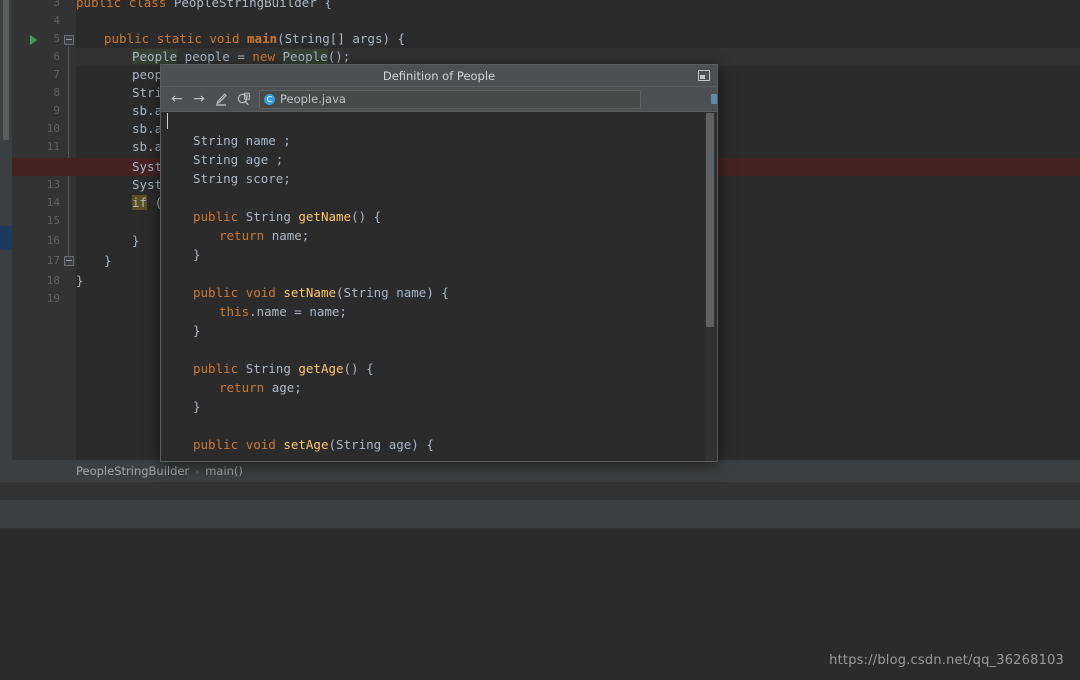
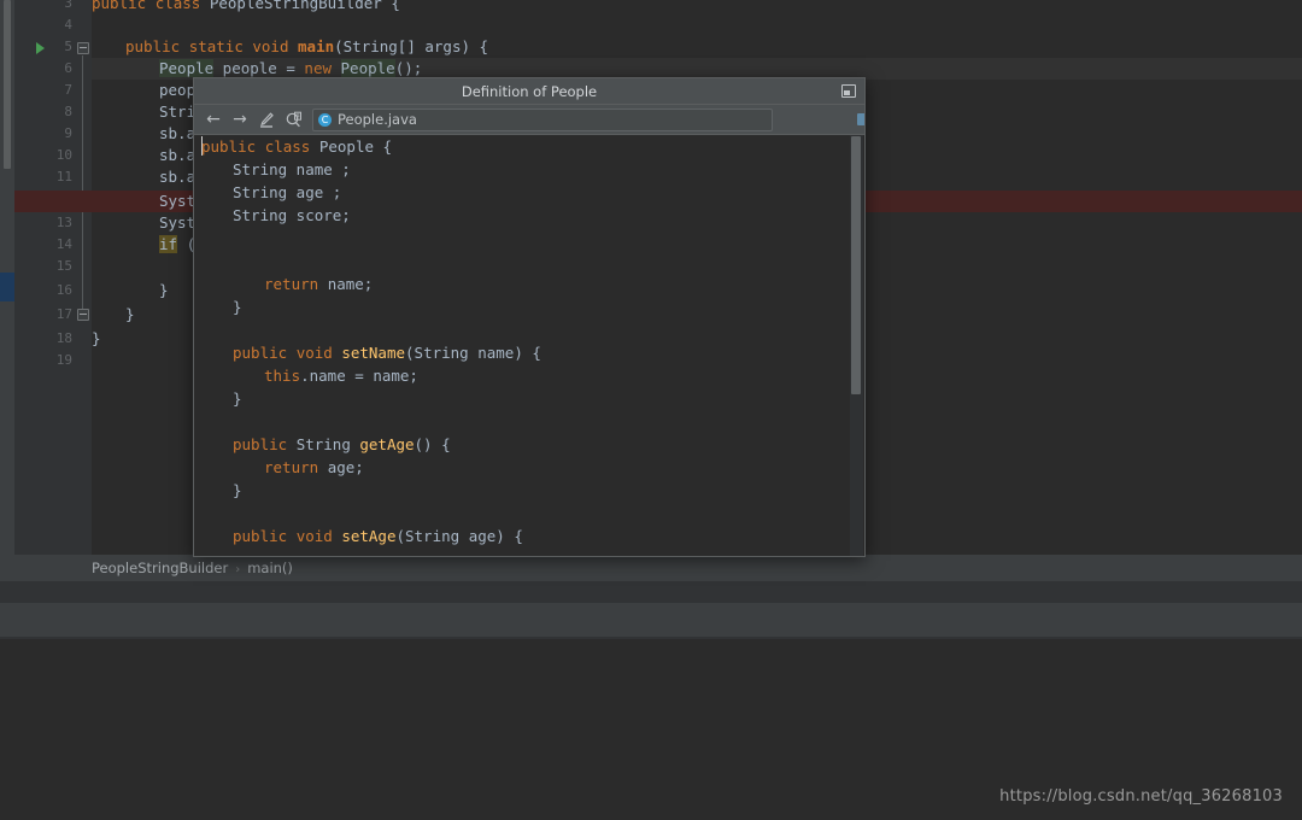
  3
  4
  5
  6
  7
  8
  9
  10
  11
  13
  14
  15
  16
  17
  18
  19
  public class PeopleStringBuilder {
  public static void main(String[] args) {
  People people = new People();
  peop
  Stri
  sb.a
  sb.a
  sb.a
  Syst
  Syst
  if (
  }
  }
  }
  PeopleStringBuilder › main()
  https://blog.csdn.net/qq_36268103
  Definition of People
  ←
  →
  C
  People.java
+ public class People {
  String name ;
  String age ;
  String score;
- public String getName() {
  return name;
  }
  public void setName(String name) {
  this.name = name;
  }
  public String getAge() {
  return age;
  }
  public void setAge(String age) {
